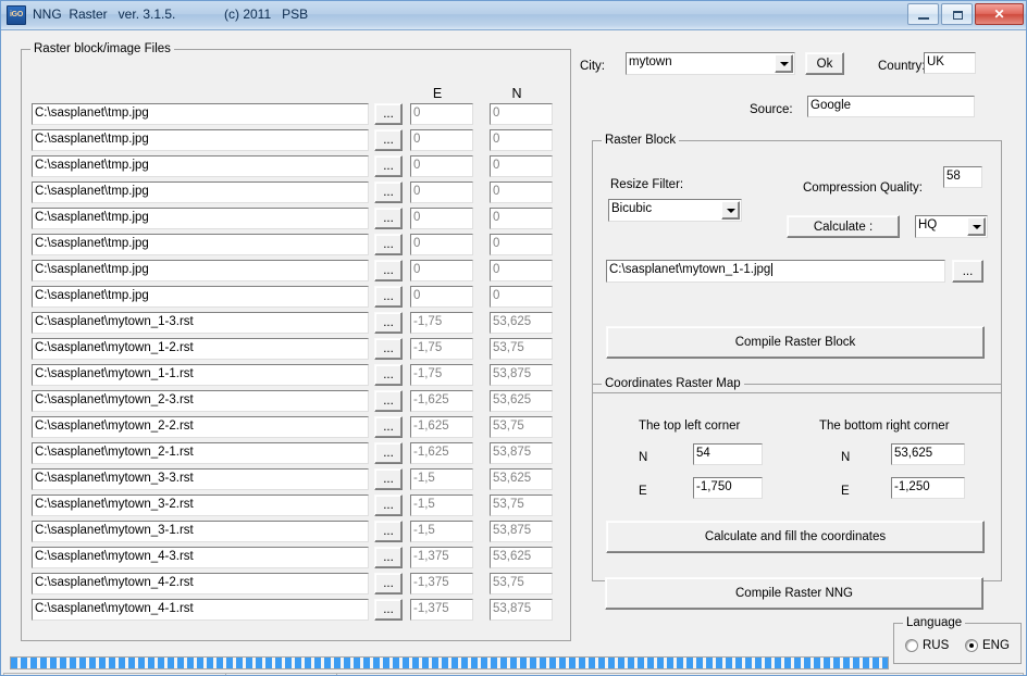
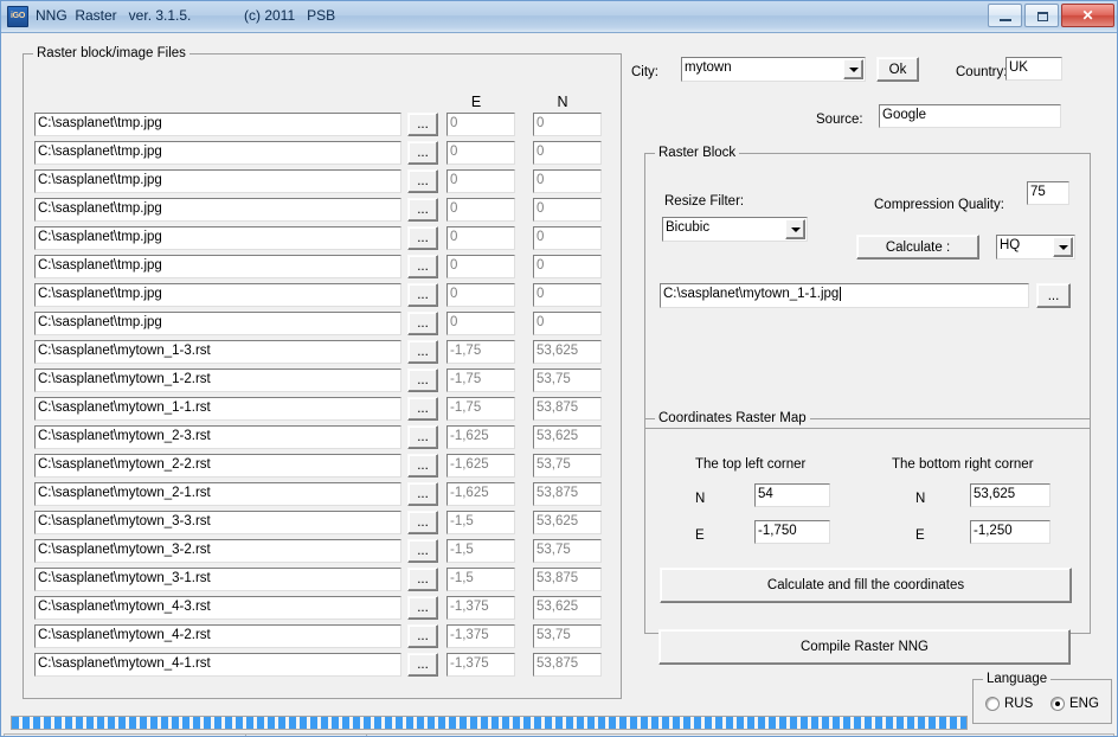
  NNG Raster ver. 3.1.5.
  (c) 2011 PSB
  ✕
  Raster block/image Files
  E
  N
  C:\sasplanet\tmp.jpg
  ...
  0
  0
  C:\sasplanet\tmp.jpg
  ...
  0
  0
  C:\sasplanet\tmp.jpg
  ...
  0
  0
  C:\sasplanet\tmp.jpg
  ...
  0
  0
  C:\sasplanet\tmp.jpg
  ...
  0
  0
  C:\sasplanet\tmp.jpg
  ...
  0
  0
  C:\sasplanet\tmp.jpg
  ...
  0
  0
  C:\sasplanet\tmp.jpg
  ...
  0
  0
  C:\sasplanet\mytown_1-3.rst
  ...
  -1,75
  53,625
  C:\sasplanet\mytown_1-2.rst
  ...
  -1,75
  53,75
  C:\sasplanet\mytown_1-1.rst
  ...
  -1,75
  53,875
  C:\sasplanet\mytown_2-3.rst
  ...
  -1,625
  53,625
  C:\sasplanet\mytown_2-2.rst
  ...
  -1,625
  53,75
  C:\sasplanet\mytown_2-1.rst
  ...
  -1,625
  53,875
  C:\sasplanet\mytown_3-3.rst
  ...
  -1,5
  53,625
  C:\sasplanet\mytown_3-2.rst
  ...
  -1,5
  53,75
  C:\sasplanet\mytown_3-1.rst
  ...
  -1,5
  53,875
  C:\sasplanet\mytown_4-3.rst
  ...
  -1,375
  53,625
  C:\sasplanet\mytown_4-2.rst
  ...
  -1,375
  53,75
  C:\sasplanet\mytown_4-1.rst
  ...
  -1,375
  53,875
  City:
  mytown
  Ok
  Country
  UK
  Source:
  Google
  Raster Block
  Resize Filter:
  Bicubic
  Compression Quality:
- 58
+ 75
  Calculate :
  HQ
  C:\sasplanet\mytown_1-1.jpg
  ...
- Compile Raster Block
  Coordinates Raster Map
  The top left corner
  The bottom right corner
  N
  54
  N
  53,625
  E
  -1,750
  E
  -1,250
  Calculate and fill the coordinates
  Compile Raster NNG
  Language
  RUS
  ENG
